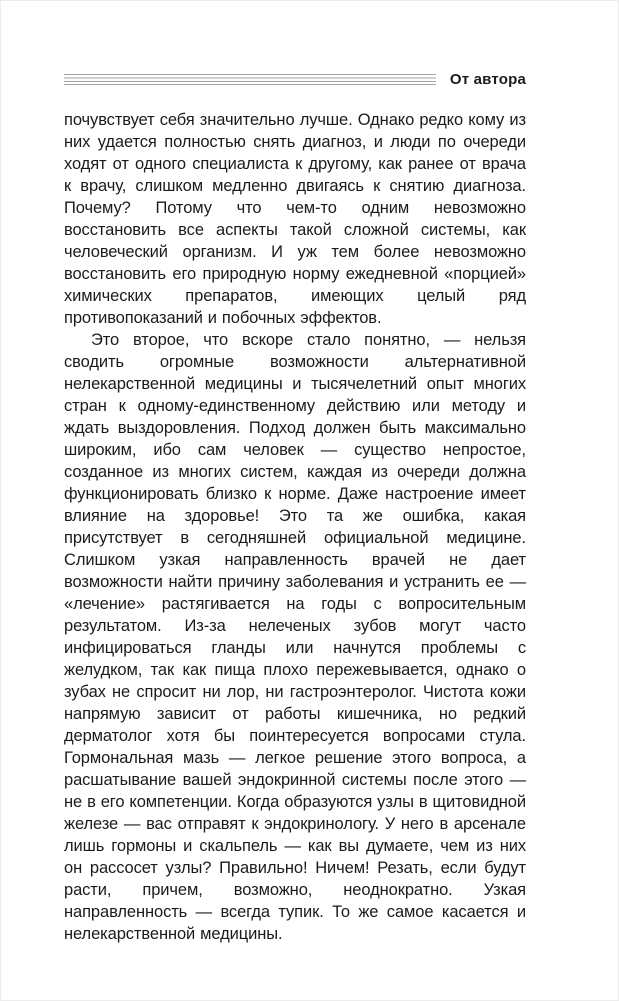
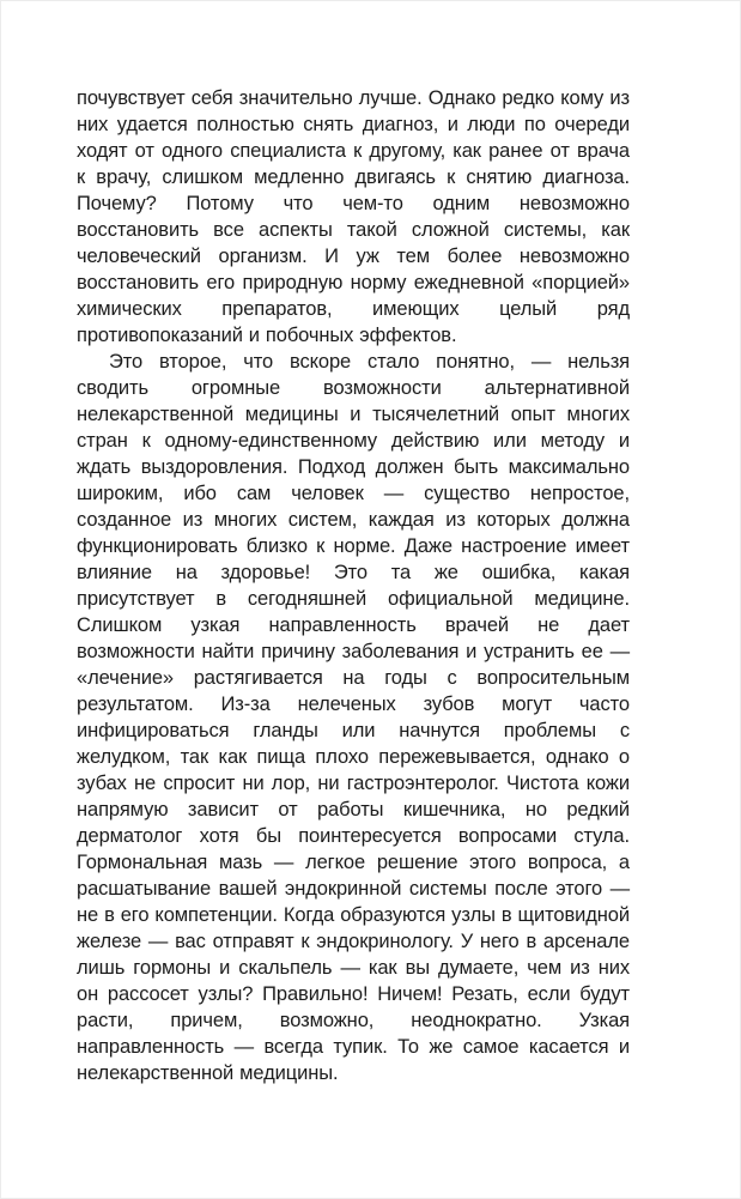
- От автора
  почувствует себя значительно лучше. Однако редко кому из них удается полностью снять диагноз, и люди по очереди ходят от одного специалиста к другому, как ранее от врача к врачу, слишком медленно двигаясь к снятию диагноза. Почему? Потому что чем-то одним невозможно восстановить все аспекты такой сложной системы, как человеческий организм. И уж тем более невозможно восстановить его природную норму ежедневной «порцией» химических препаратов, имеющих целый ряд противопоказаний и побочных эффектов.
- Это второе, что вскоре стало понятно, — нельзя сводить огромные возможности альтернативной нелекарственной медицины и тысячелетний опыт многих стран к одному-единственному действию или методу и ждать выздоровления. Подход должен быть максимально широким, ибо сам человек — существо непростое, созданное из многих систем, каждая из очереди должна функционировать близко к норме. Даже настроение имеет влияние на здоровье! Это та же ошибка, какая присутствует в сегодняшней официальной медицине. Слишком узкая направленность врачей не дает возможности найти причину заболевания и устранить ее — «лечение» растягивается на годы с вопросительным результатом. Из-за нелеченых зубов могут часто инфицироваться гланды или начнутся проблемы с желудком, так как пища плохо пережевывается, однако о зубах не спросит ни лор, ни гастроэнтеролог. Чистота кожи напрямую зависит от работы кишечника, но редкий дерматолог хотя бы поинтересуется вопросами стула. Гормональная мазь — легкое решение этого вопроса, а расшатывание вашей эндокринной системы после этого — не в его компетенции. Когда образуются узлы в щитовидной железе — вас отправят к эндокринологу. У него в арсенале лишь гормоны и скальпель — как вы думаете, чем из них он рассосет узлы? Правильно! Ничем! Резать, если будут расти, причем, возможно, неоднократно. Узкая направленность — всегда тупик. То же самое касается и нелекарственной медицины.
+ Это второе, что вскоре стало понятно, — нельзя сводить огромные возможности альтернативной нелекарственной медицины и тысячелетний опыт многих стран к одному-единственному действию или методу и ждать выздоровления. Подход должен быть максимально широким, ибо сам человек — существо непростое, созданное из многих систем, каждая из которых должна функционировать близко к норме. Даже настроение имеет влияние на здоровье! Это та же ошибка, какая присутствует в сегодняшней официальной медицине. Слишком узкая направленность врачей не дает возможности найти причину заболевания и устранить ее — «лечение» растягивается на годы с вопросительным результатом. Из-за нелеченых зубов могут часто инфицироваться гланды или начнутся проблемы с желудком, так как пища плохо пережевывается, однако о зубах не спросит ни лор, ни гастроэнтеролог. Чистота кожи напрямую зависит от работы кишечника, но редкий дерматолог хотя бы поинтересуется вопросами стула. Гормональная мазь — легкое решение этого вопроса, а расшатывание вашей эндокринной системы после этого — не в его компетенции. Когда образуются узлы в щитовидной железе — вас отправят к эндокринологу. У него в арсенале лишь гормоны и скальпель — как вы думаете, чем из них он рассосет узлы? Правильно! Ничем! Резать, если будут расти, причем, возможно, неоднократно. Узкая направленность — всегда тупик. То же самое касается и нелекарственной медицины.
